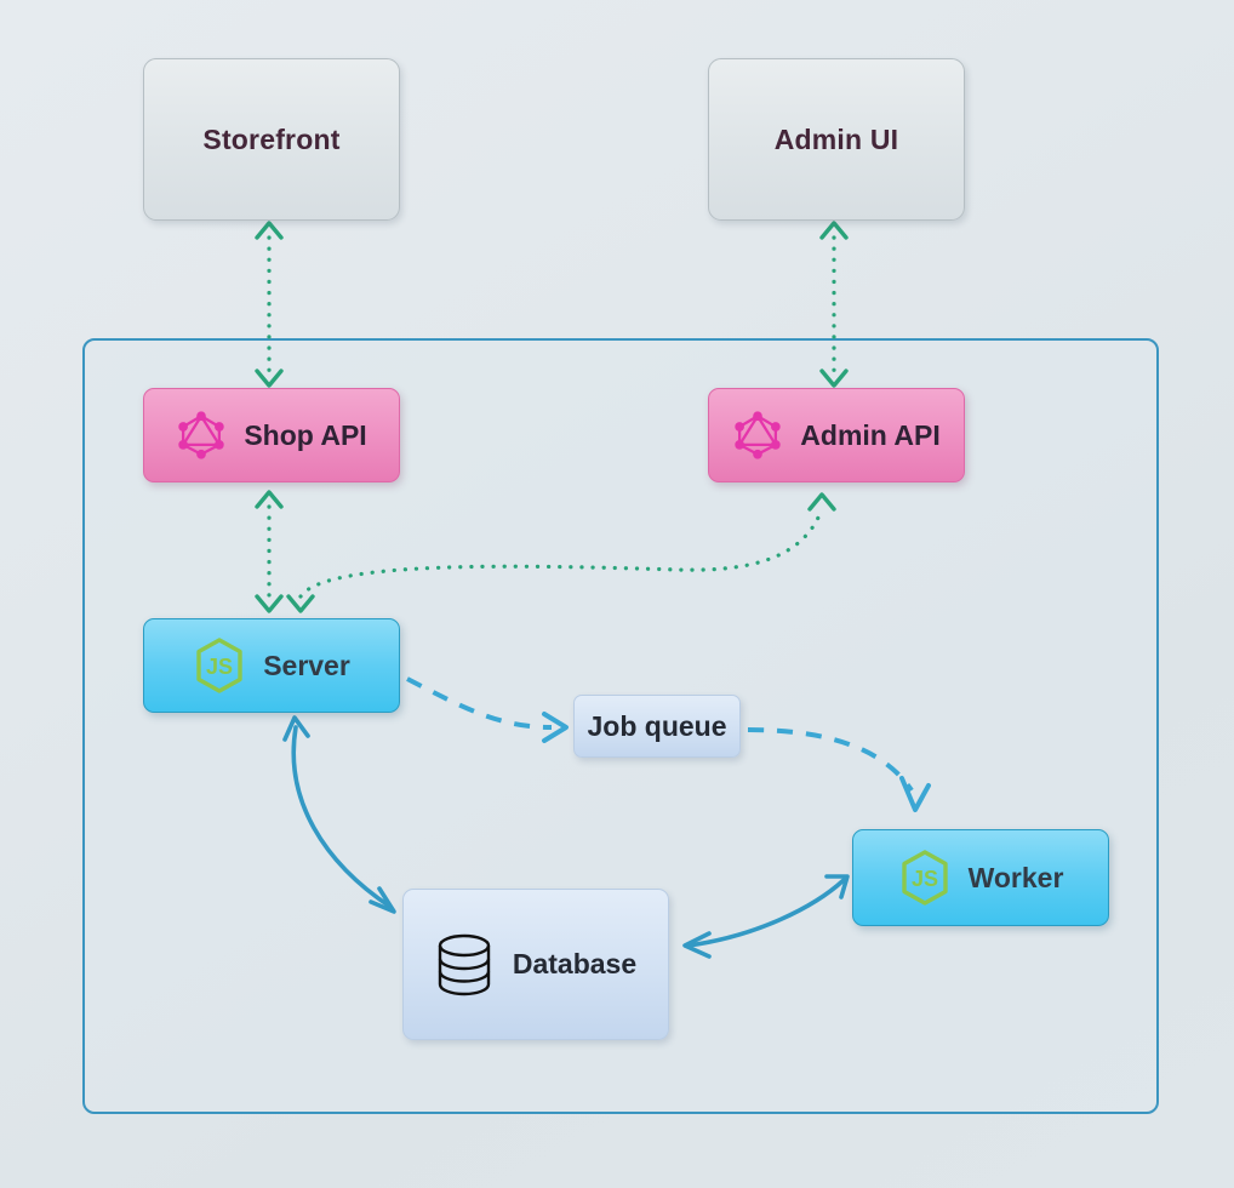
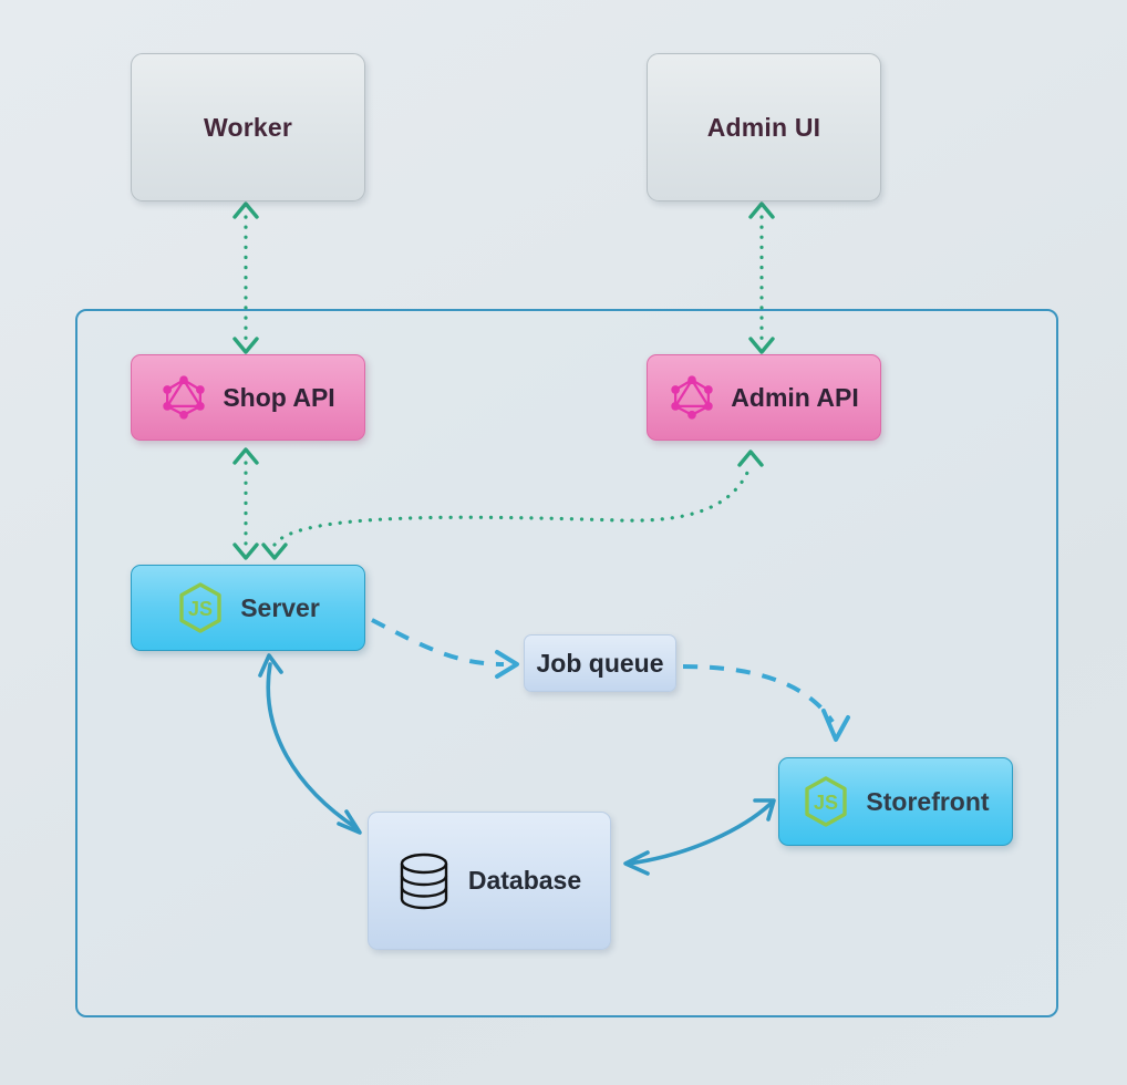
- Storefront
+ Worker
  Admin UI
  Shop API
  Admin API
  JS
  Server
  Job queue
  JS
- Worker
+ Storefront
  Database
